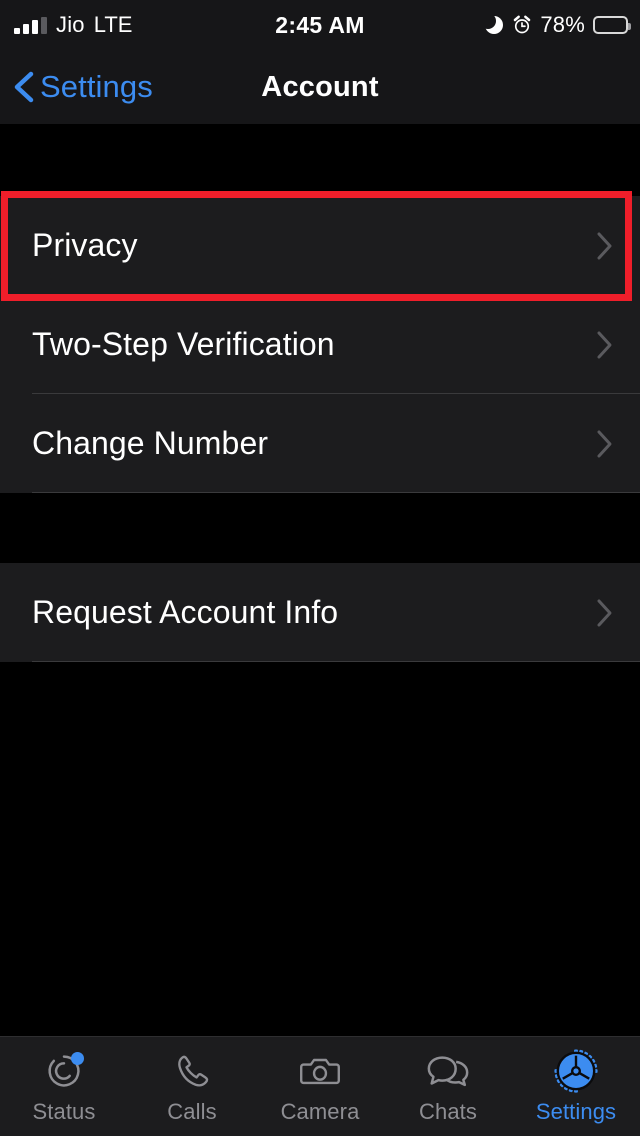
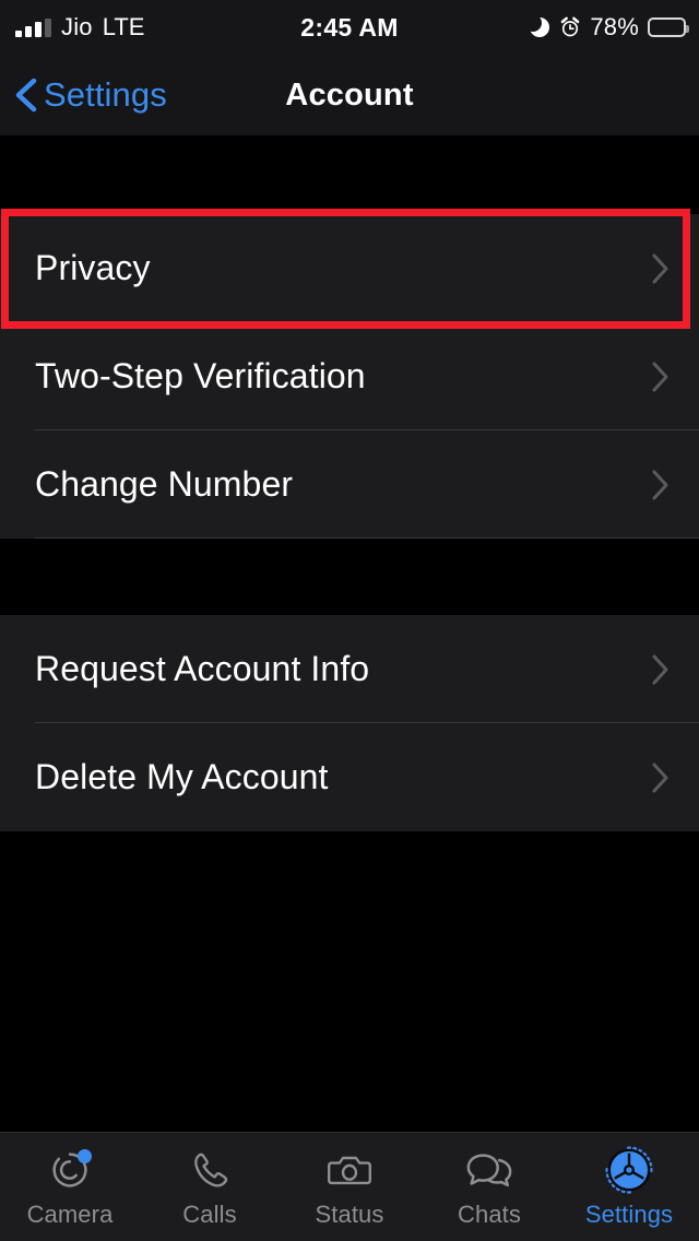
  Jio
  LTE
  2:45 AM
  78%
  Settings
  Account
  Privacy
  Two-Step Verification
  Change Number
  Request Account Info
+ Delete My Account
- Status
+ Camera
  Calls
- Camera
+ Status
  Chats
  Settings
